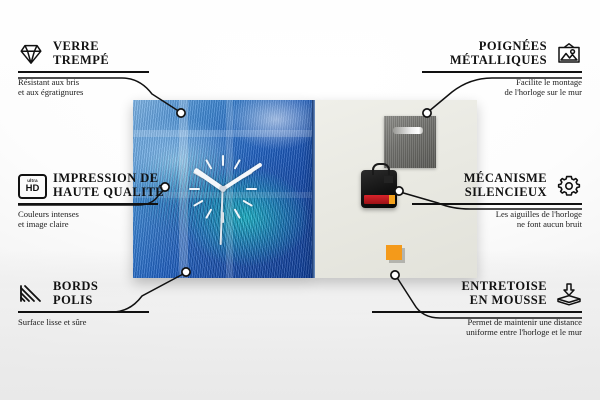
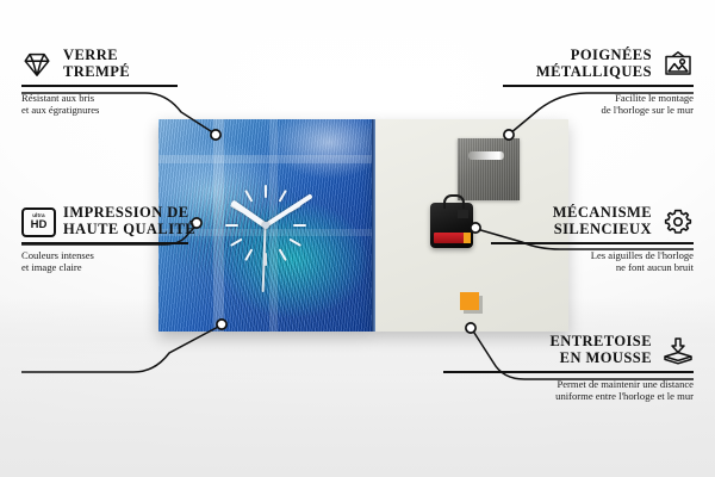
  VERRE
  TREMPÉ
  Résistant aux bris
  et aux égratignures
  HD
  IMPRESSION DE
  HAUTE QUALITÉ
  Couleurs intenses
  et image claire
- BORDS
- POLIS
- Surface lisse et sûre
  POIGNÉES
  MÉTALLIQUES
  Facilite le montage
  de l'horloge sur le mur
  MÉCANISME
  SILENCIEUX
  Les aiguilles de l'horloge
  ne font aucun bruit
  ENTRETOISE
  EN MOUSSE
  Permet de maintenir une distance
  uniforme entre l'horloge et le mur
